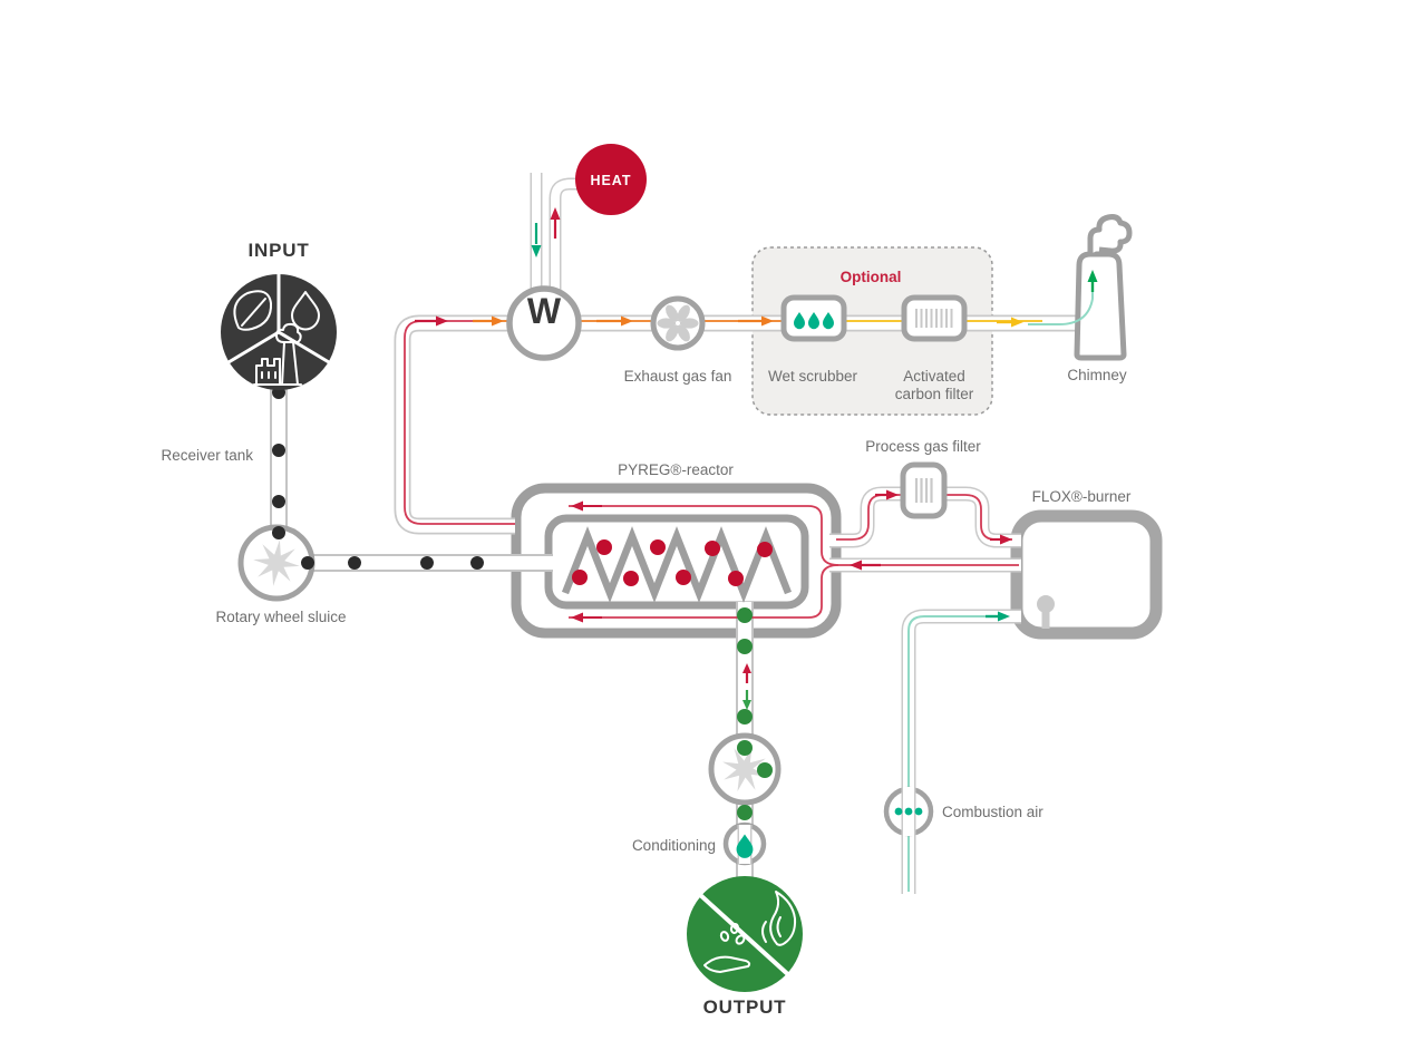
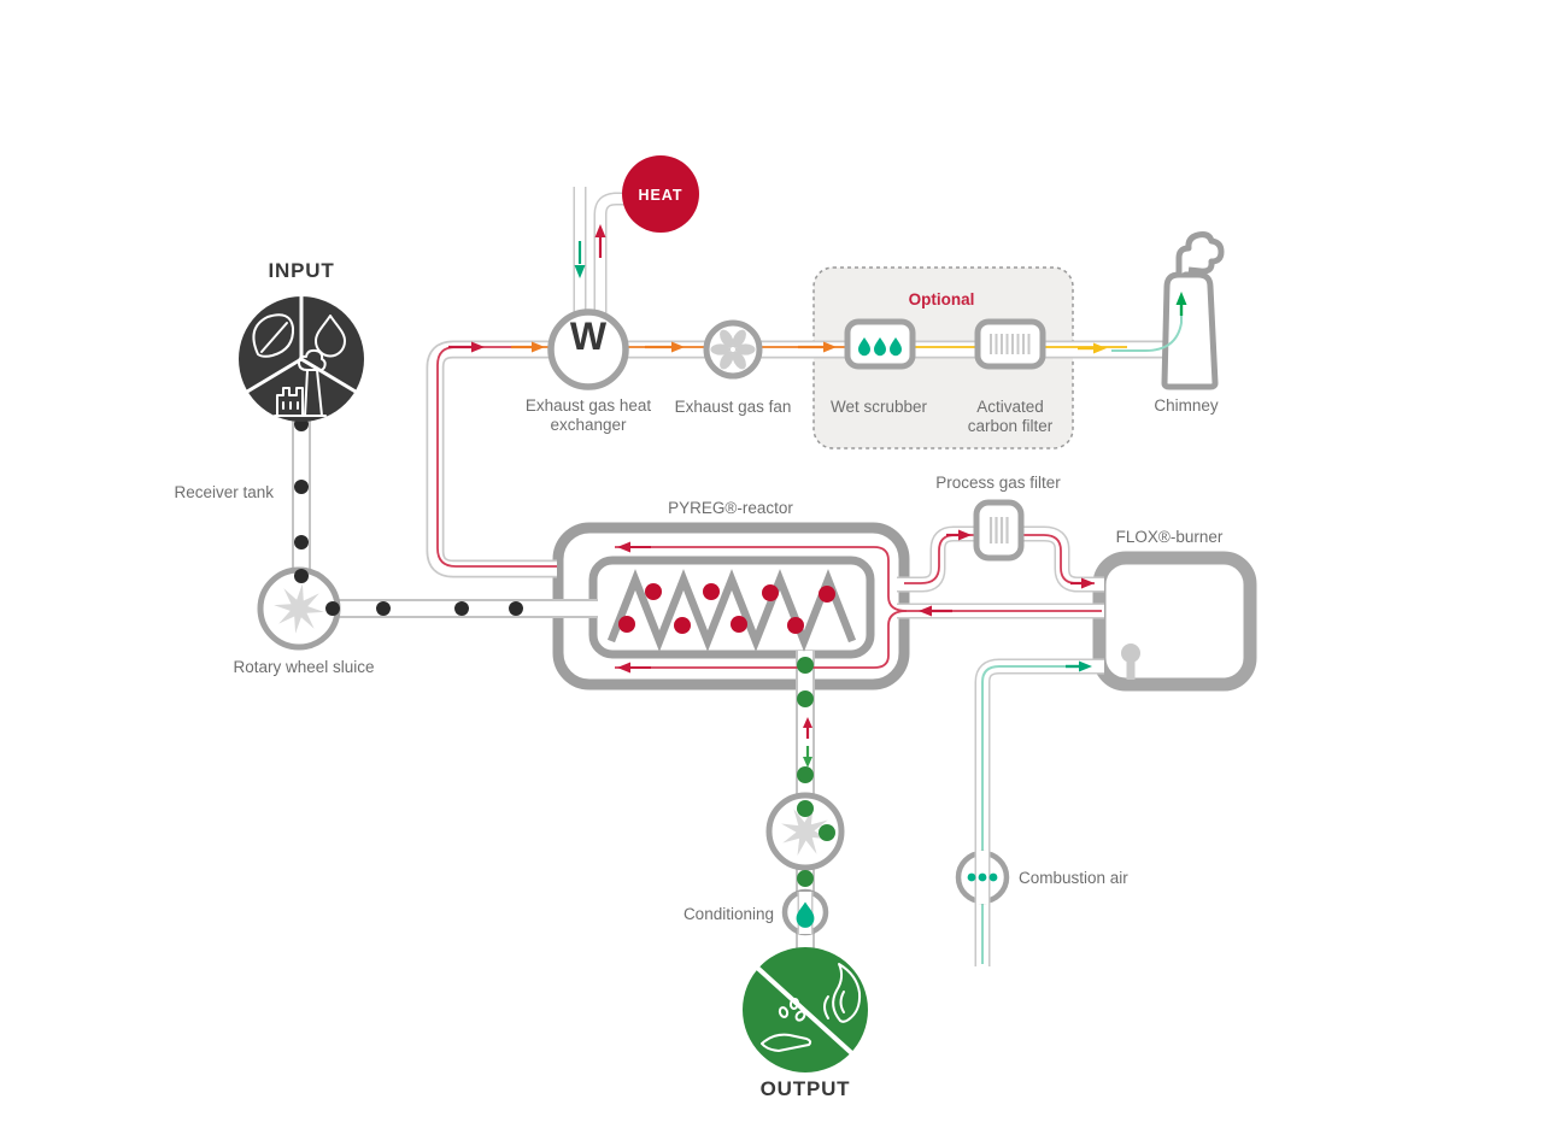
  INPUT
  Receiver tank
  Rotary wheel sluice
  PYREG®-reactor
+ Exhaust gas heat
+ exchanger
  W
  HEAT
  Exhaust gas fan
  Optional
  Wet scrubber
  Activated
  carbon filter
  Chimney
  Process gas filter
  FLOX®-burner
  Combustion air
  Conditioning
  OUTPUT
